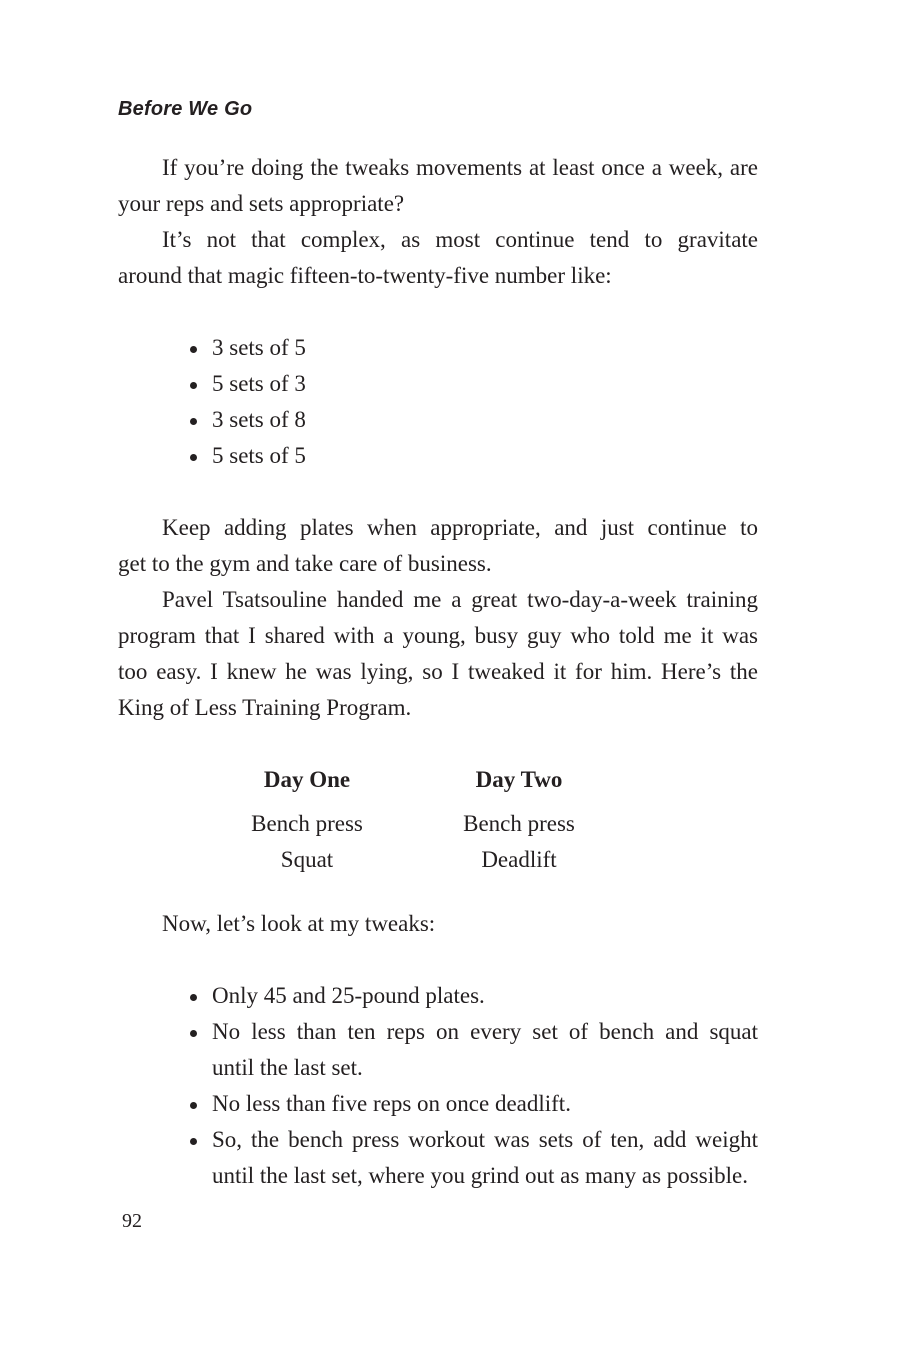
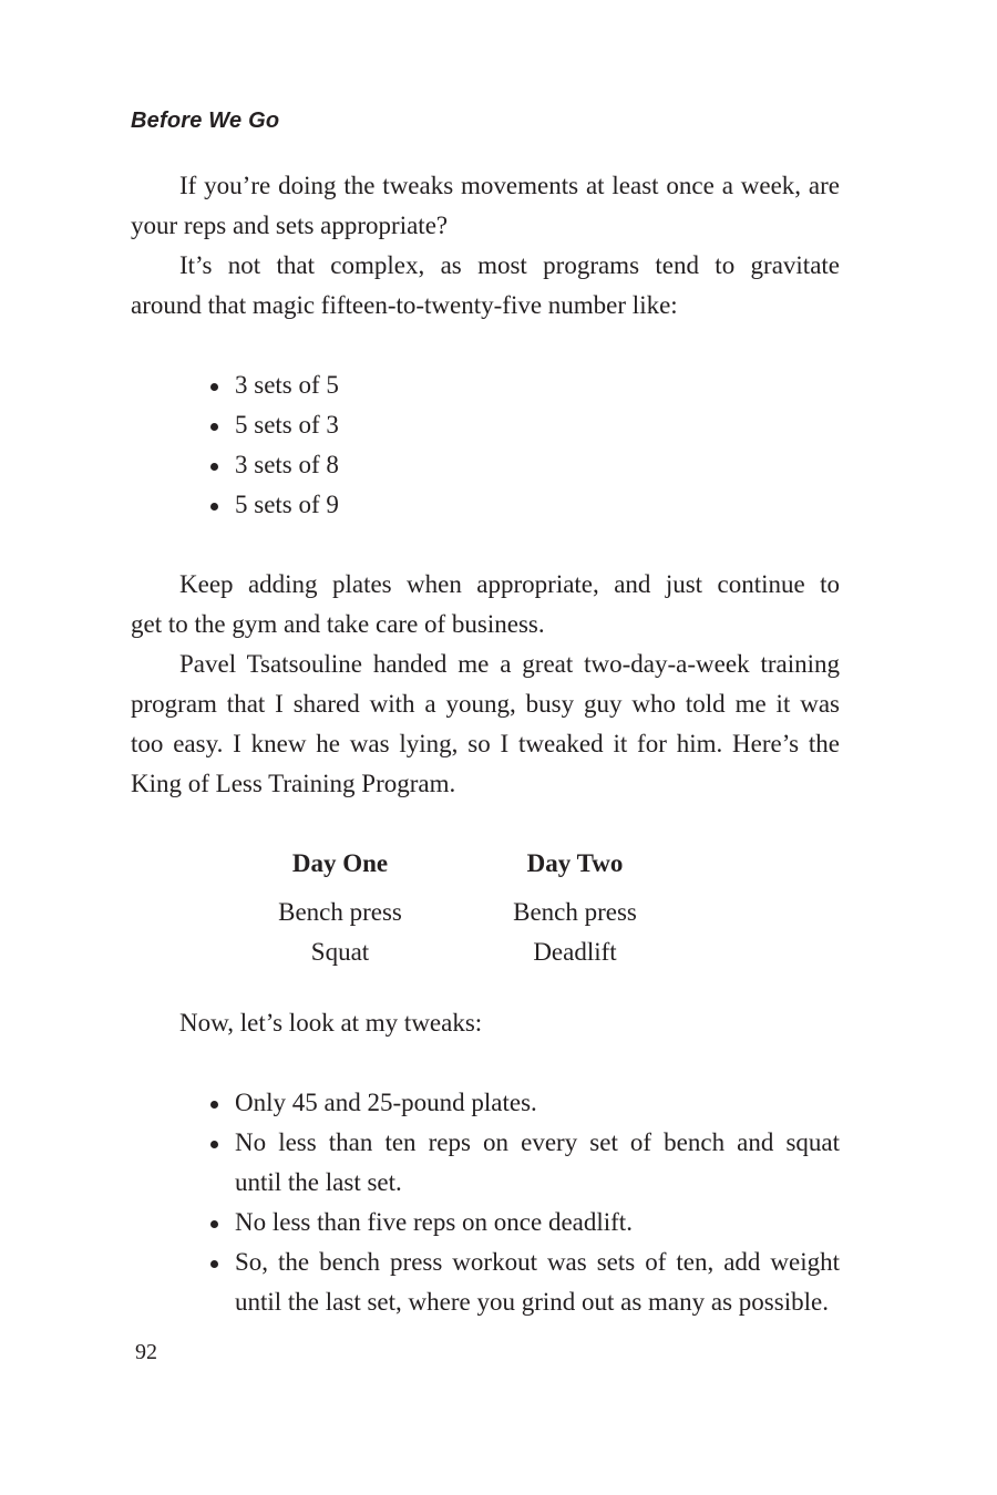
  Before We Go
  If you’re doing the tweaks movements at least once a week, are
  your reps and sets appropriate?
- It’s not that complex, as most continue tend to gravitate
+ It’s not that complex, as most programs tend to gravitate
  around that magic fifteen-to-twenty-five number like:
  3 sets of 5
  5 sets of 3
  3 sets of 8
- 5 sets of 5
+ 5 sets of 9
  Keep adding plates when appropriate, and just continue to
  get to the gym and take care of business.
  Pavel Tsatsouline handed me a great two-day-a-week training
  program that I shared with a young, busy guy who told me it was
  too easy. I knew he was lying, so I tweaked it for him. Here’s the
  King of Less Training Program.
  Day One
  Bench press
  Squat
  Day Two
  Bench press
  Deadlift
  Now, let’s look at my tweaks:
  Only 45 and 25-pound plates.
  No less than ten reps on every set of bench and squat
  until the last set.
  No less than five reps on once deadlift.
  So, the bench press workout was sets of ten, add weight
  until the last set, where you grind out as many as possible.
  92
